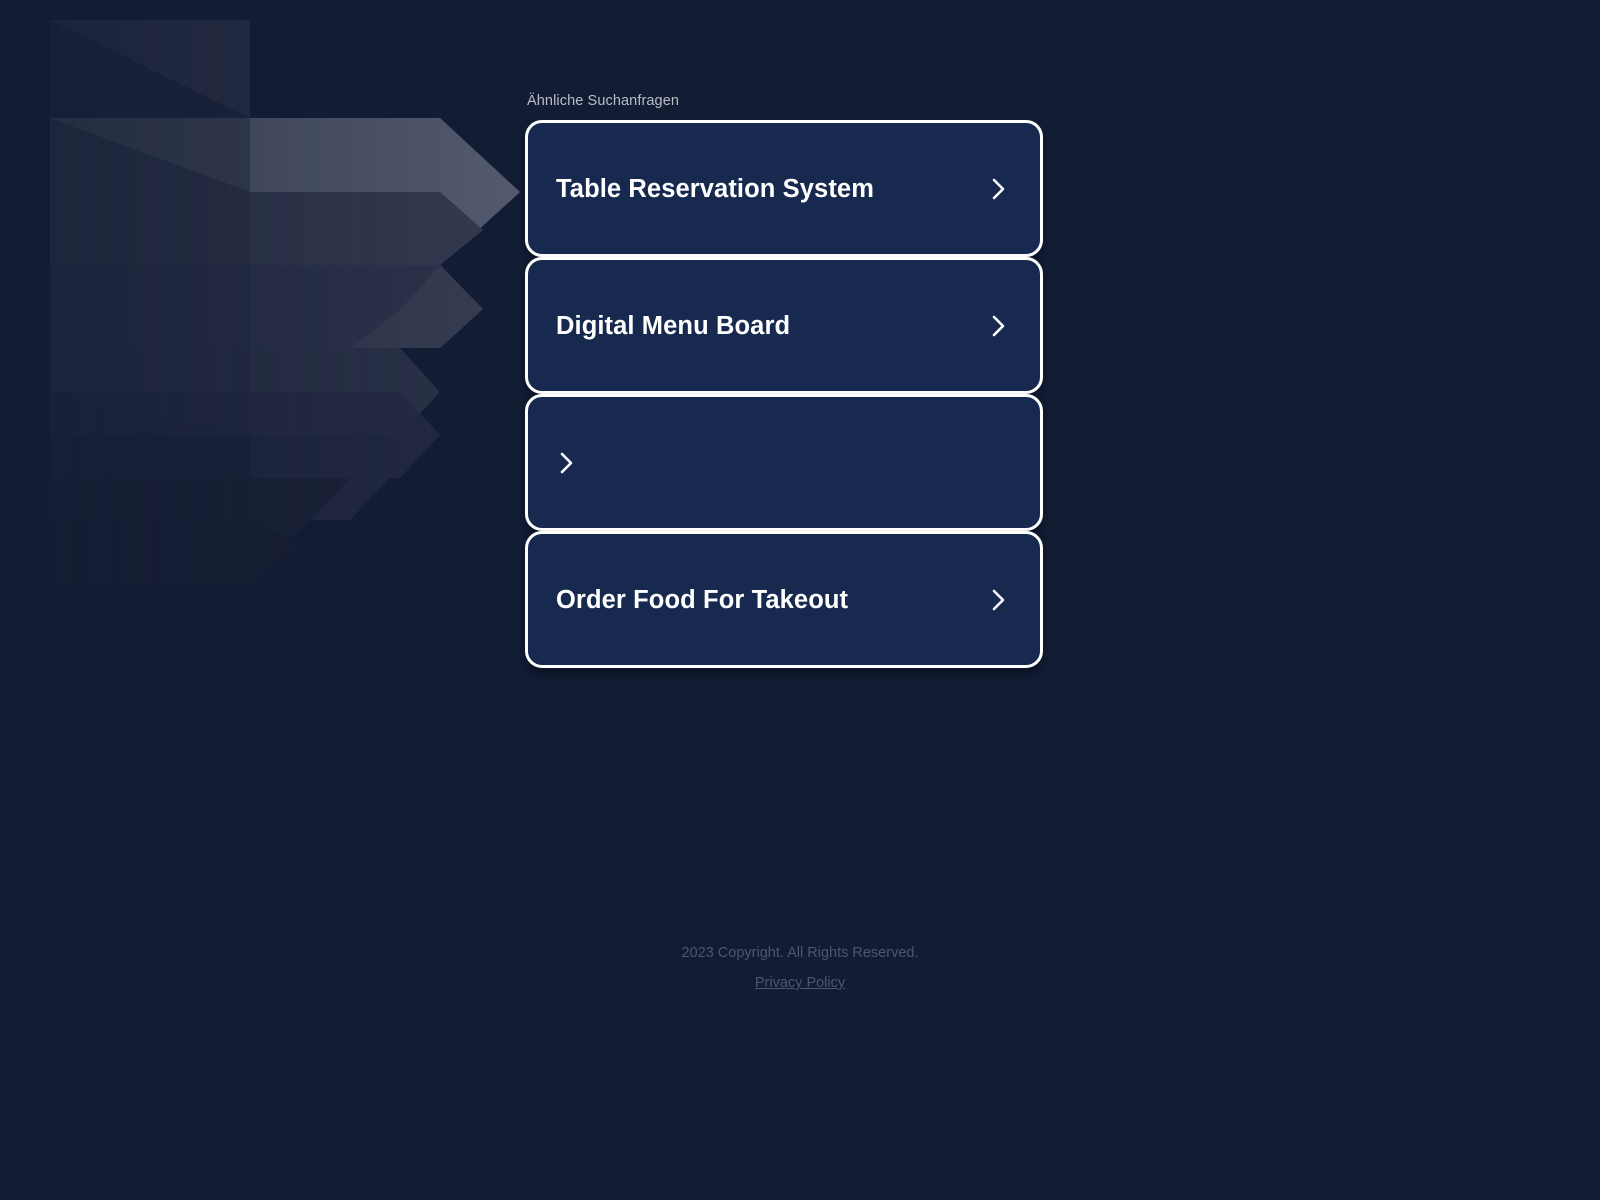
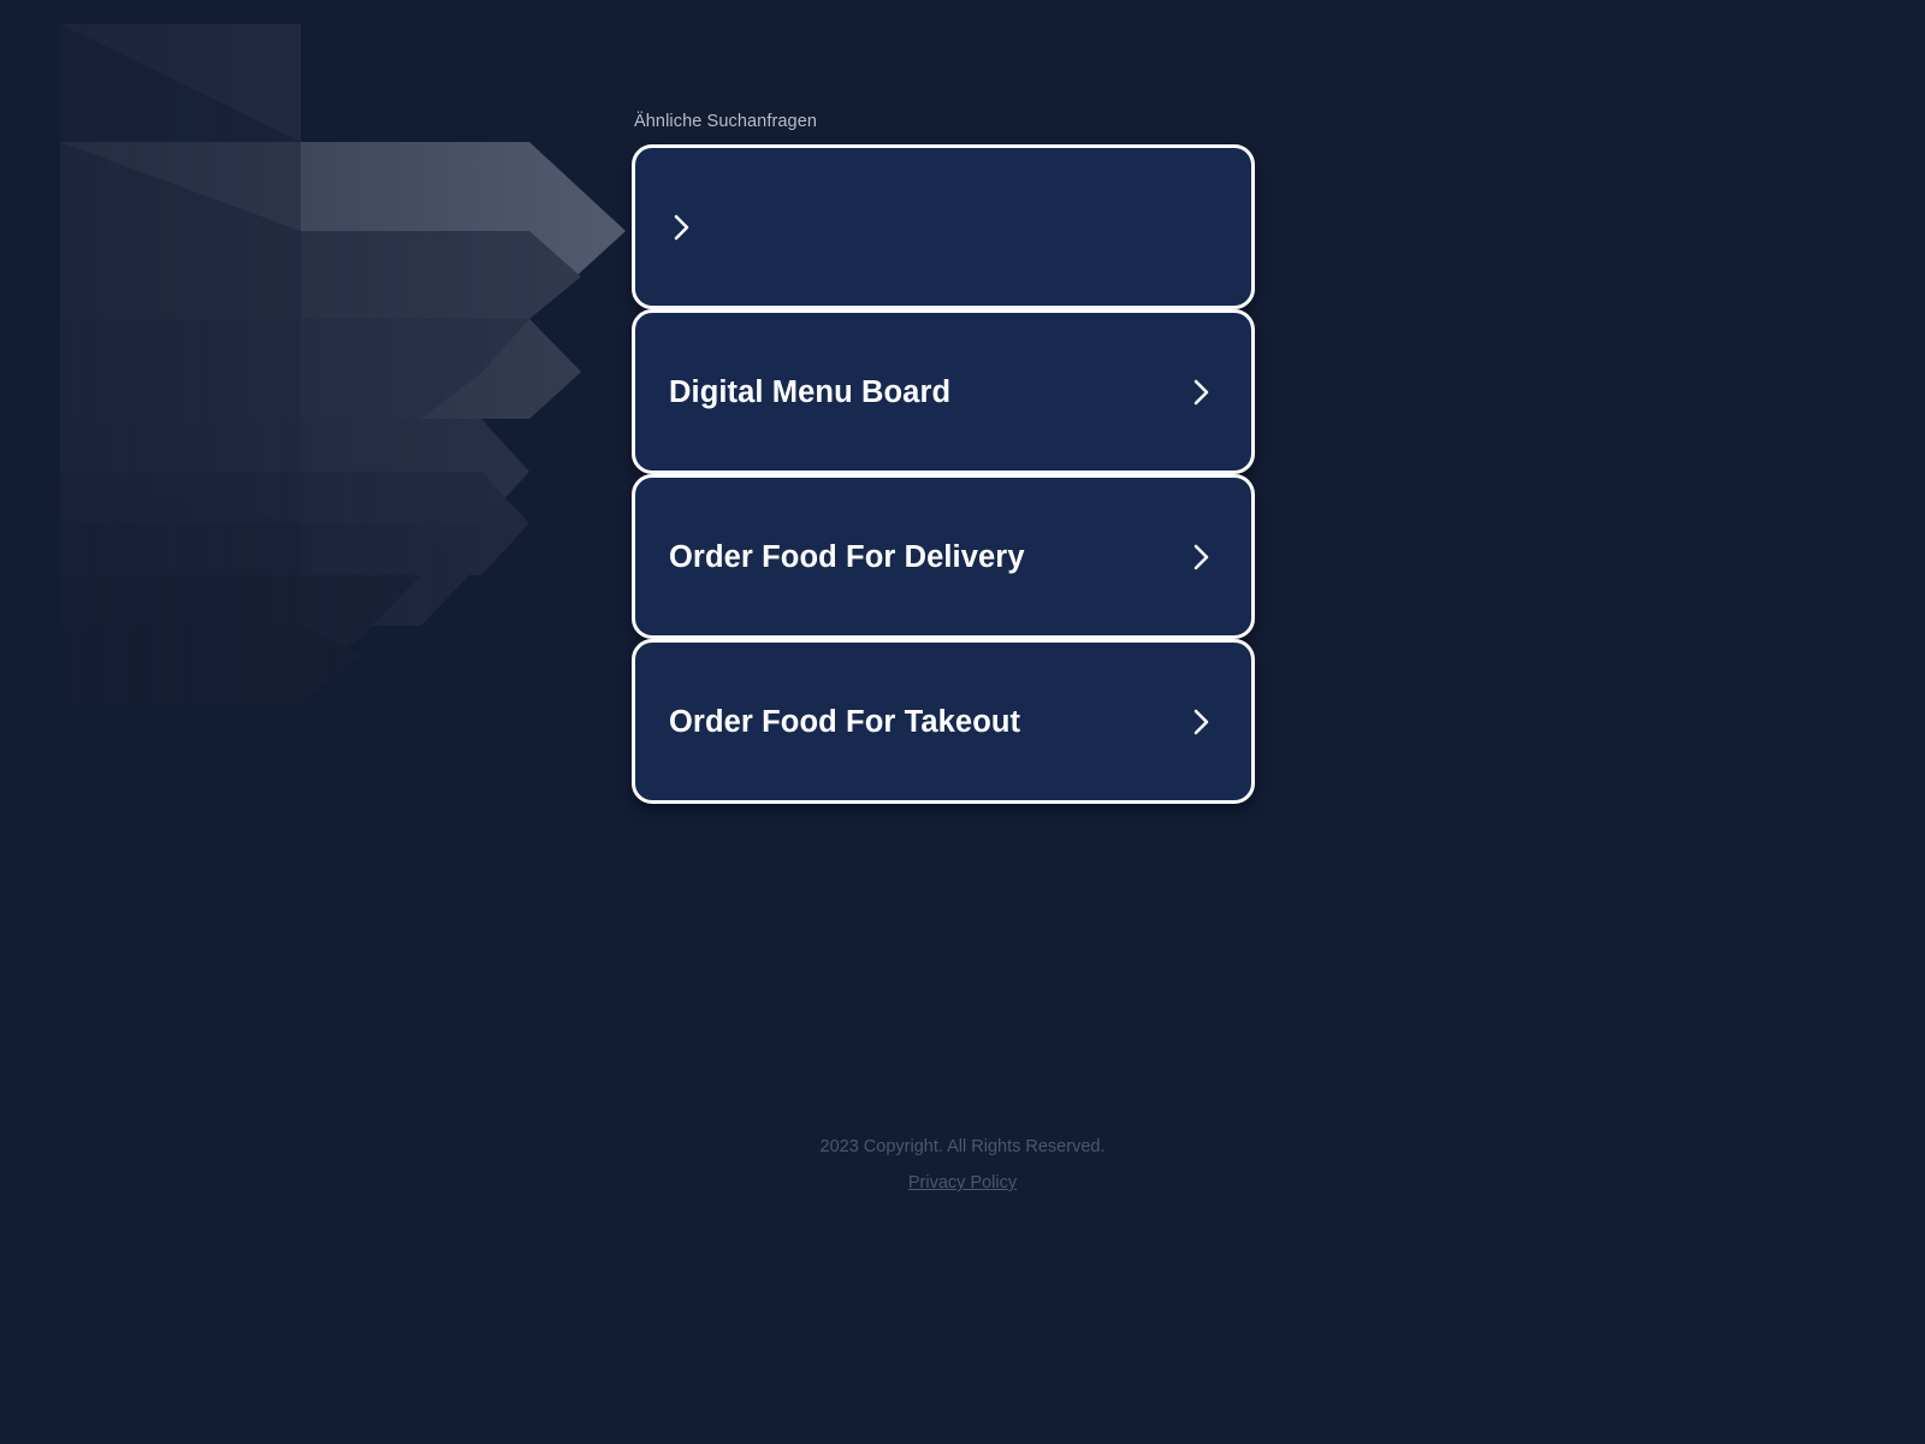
  Ähnliche Suchanfragen
- Table Reservation System
  Digital Menu Board
+ Order Food For Delivery
  Order Food For Takeout
  2023 Copyright. All Rights Reserved.
  Privacy Policy
